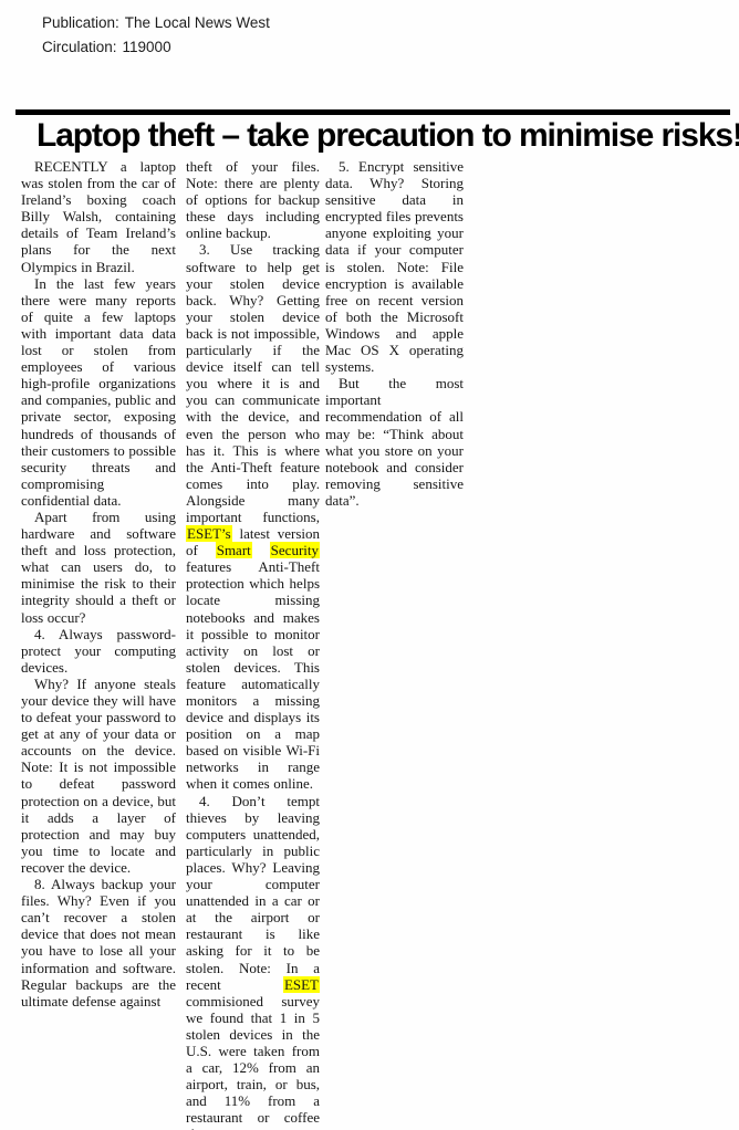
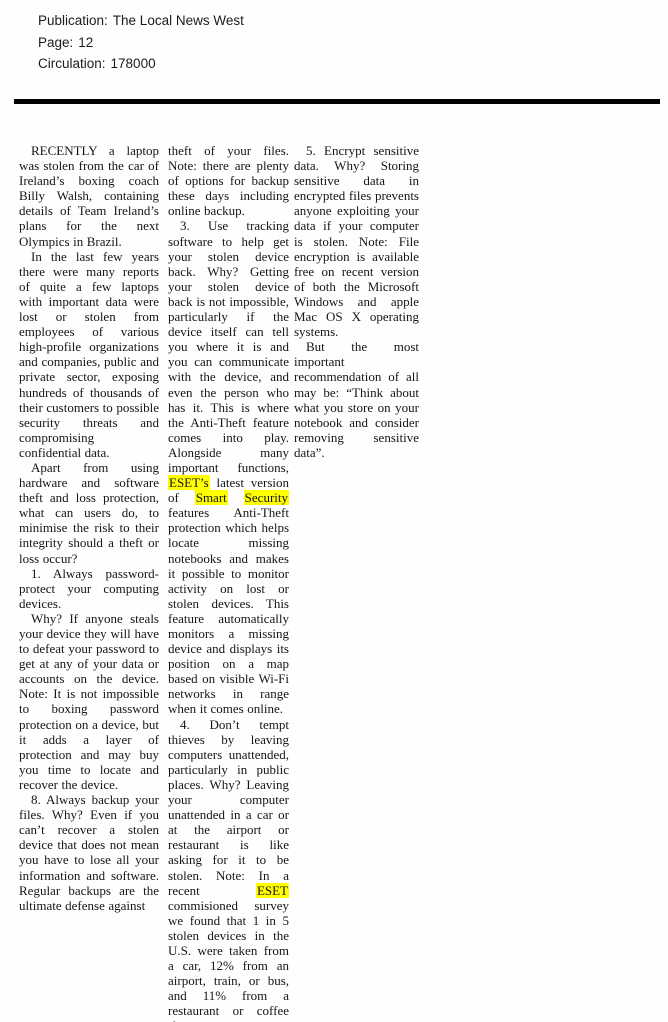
  Publication: The Local News West
+ Page: 12
- Circulation: 119000
+ Circulation: 178000
- Laptop theft – take precaution to minimise risks!
  RECENTLY a laptop was stolen from the car of Ireland’s boxing coach Billy Walsh, containing details of Team Ireland’s plans for the next Olympics in Brazil.
- In the last few years there were many reports of quite a few laptops with important data data lost or stolen from employees of various high-profile organizations and companies, public and private sector, exposing hundreds of thousands of their customers to possible security threats and compromising confidential data.
+ In the last few years there were many reports of quite a few laptops with important data were lost or stolen from employees of various high-profile organizations and companies, public and private sector, exposing hundreds of thousands of their customers to possible security threats and compromising confidential data.
  Apart from using hardware and software theft and loss protection, what can users do, to minimise the risk to their integrity should a theft or loss occur?
- 4. Always password-protect your computing devices.
+ 1. Always password-protect your computing devices.
- Why? If anyone steals your device they will have to defeat your password to get at any of your data or accounts on the device. Note: It is not impossible to defeat password protection on a device, but it adds a layer of protection and may buy you time to locate and recover the device.
+ Why? If anyone steals your device they will have to defeat your password to get at any of your data or accounts on the device. Note: It is not impossible to boxing password protection on a device, but it adds a layer of protection and may buy you time to locate and recover the device.
  8. Always backup your files. Why? Even if you can’t recover a stolen device that does not mean you have to lose all your information and software. Regular backups are the ultimate defense against
  theft of your files. Note: there are plenty of options for backup these days including online backup.
  3. Use tracking software to help get your stolen device back. Why? Getting your stolen device back is not impossible, particularly if the device itself can tell you where it is and you can communicate with the device, and even the person who has it. This is where the Anti-Theft feature comes into play. Alongside many important functions, ESET’s latest version of Smart Security features Anti-Theft protection which helps locate missing notebooks and makes it possible to monitor activity on lost or stolen devices. This feature automatically monitors a missing device and displays its position on a map based on visible Wi-Fi networks in range when it comes online.
  4. Don’t tempt thieves by leaving computers unattended, particularly in public places. Why? Leaving your computer unattended in a car or at the airport or restaurant is like asking for it to be stolen. Note: In a recent ESET commisioned survey we found that 1 in 5 stolen devices in the U.S. were taken from a car, 12% from an airport, train, or bus, and 11% from a restaurant or coffee
  5. Encrypt sensitive data. Why? Storing sensitive data in encrypted files prevents anyone exploiting your data if your computer is stolen. Note: File encryption is available free on recent version of both the Microsoft Windows and apple Mac OS X operating systems.
  But the most important recommendation of all may be: “Think about what you store on your notebook and consider removing sensitive data”.
